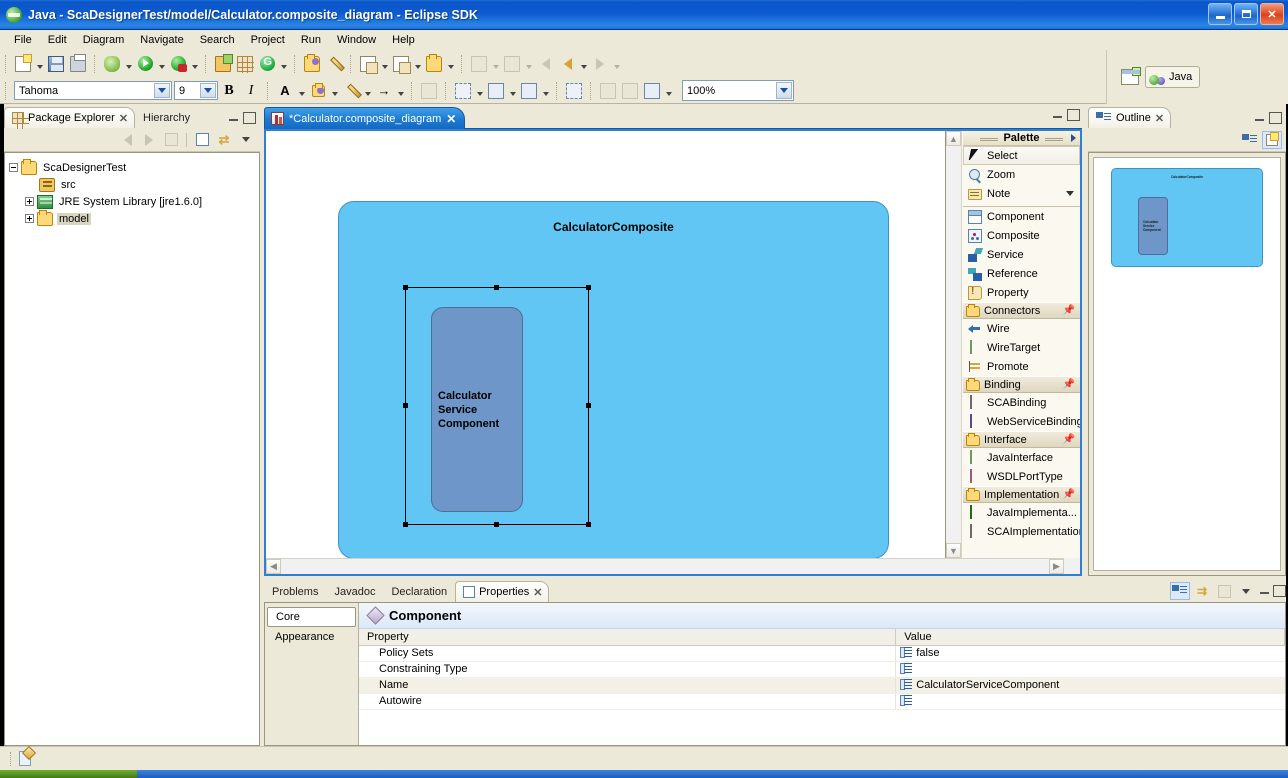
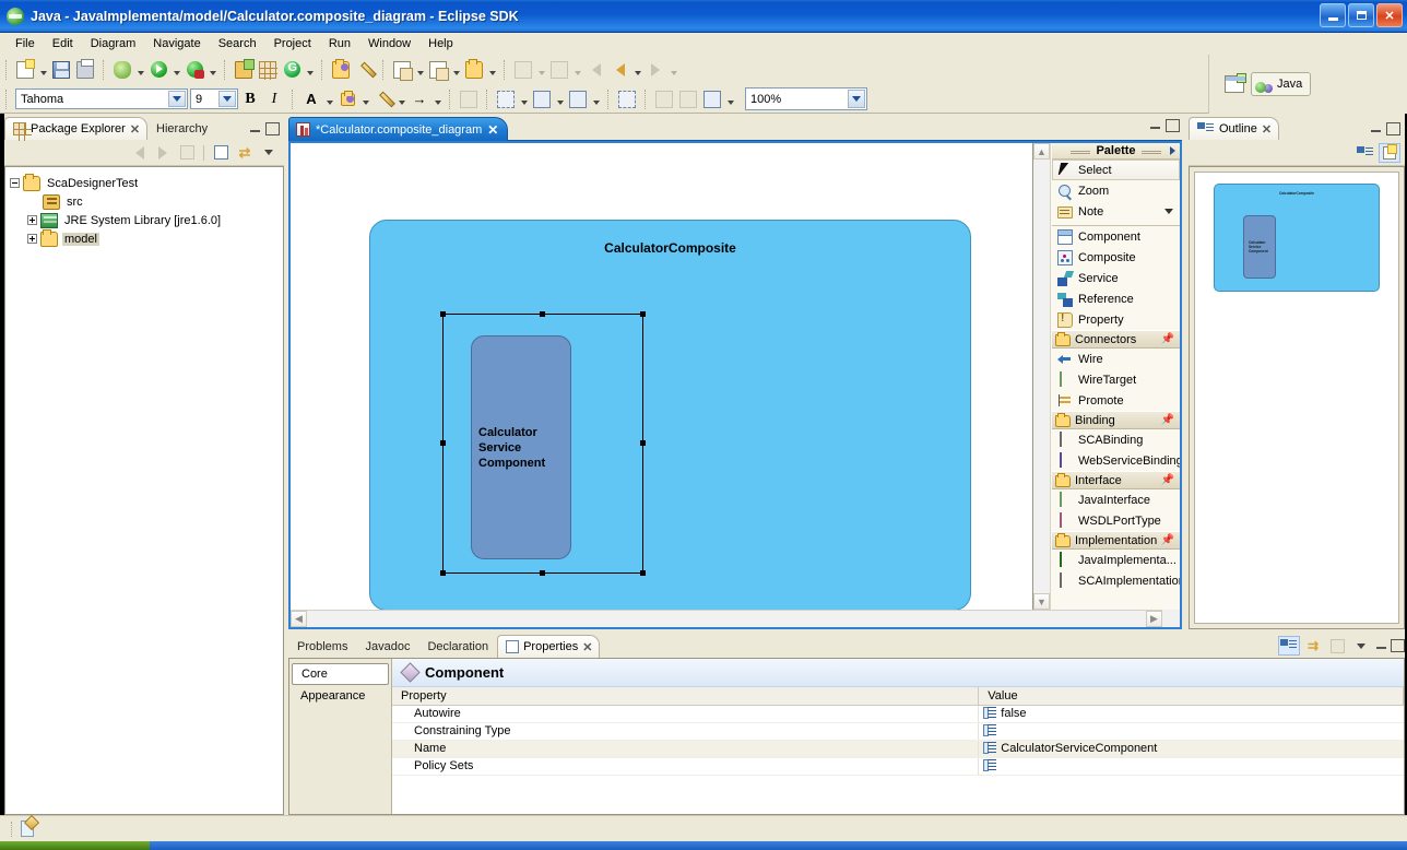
- Java - ScaDesignerTest/model/Calculator.composite_diagram - Eclipse SDK
+ Java - JavaImplementa/model/Calculator.composite_diagram - Eclipse SDK
  ✕
  File
  Edit
  Diagram
  Navigate
  Search
  Project
  Run
  Window
  Help
  Tahoma
  9
  B
  I
  A
  →
  100%
  Java
  Package Explorer
  ✕
  Hierarchy
  ⇄
  ScaDesignerTest
  src
  JRE System Library [jre1.6.0]
  model
  *Calculator.composite_diagram
  ✕
  CalculatorComposite
  Calculator
  Service
  Component
  ◀
  ▶
  ▲
  ▼
  Palette
  Select
  Zoom
  Note
  Component
  Composite
  Service
  Reference
  Property
  Connectors
  📌
  Wire
  WireTarget
  Promote
  Binding
  📌
  SCABinding
  WebServiceBinding
  Interface
  📌
  JavaInterface
  WSDLPortType
  Implementation
  📌
  JavaImplementa...
  SCAImplementatio
  Outline
  ✕
  Problems
  Javadoc
  Declaration
  Properties
  ✕
  ⇉
  Core
  Appearance
  Component
  Property	Value
- Policy Sets	false
+ Autowire	false
  Constraining Type
  Name	CalculatorServiceComponent
- Autowire
+ Policy Sets
